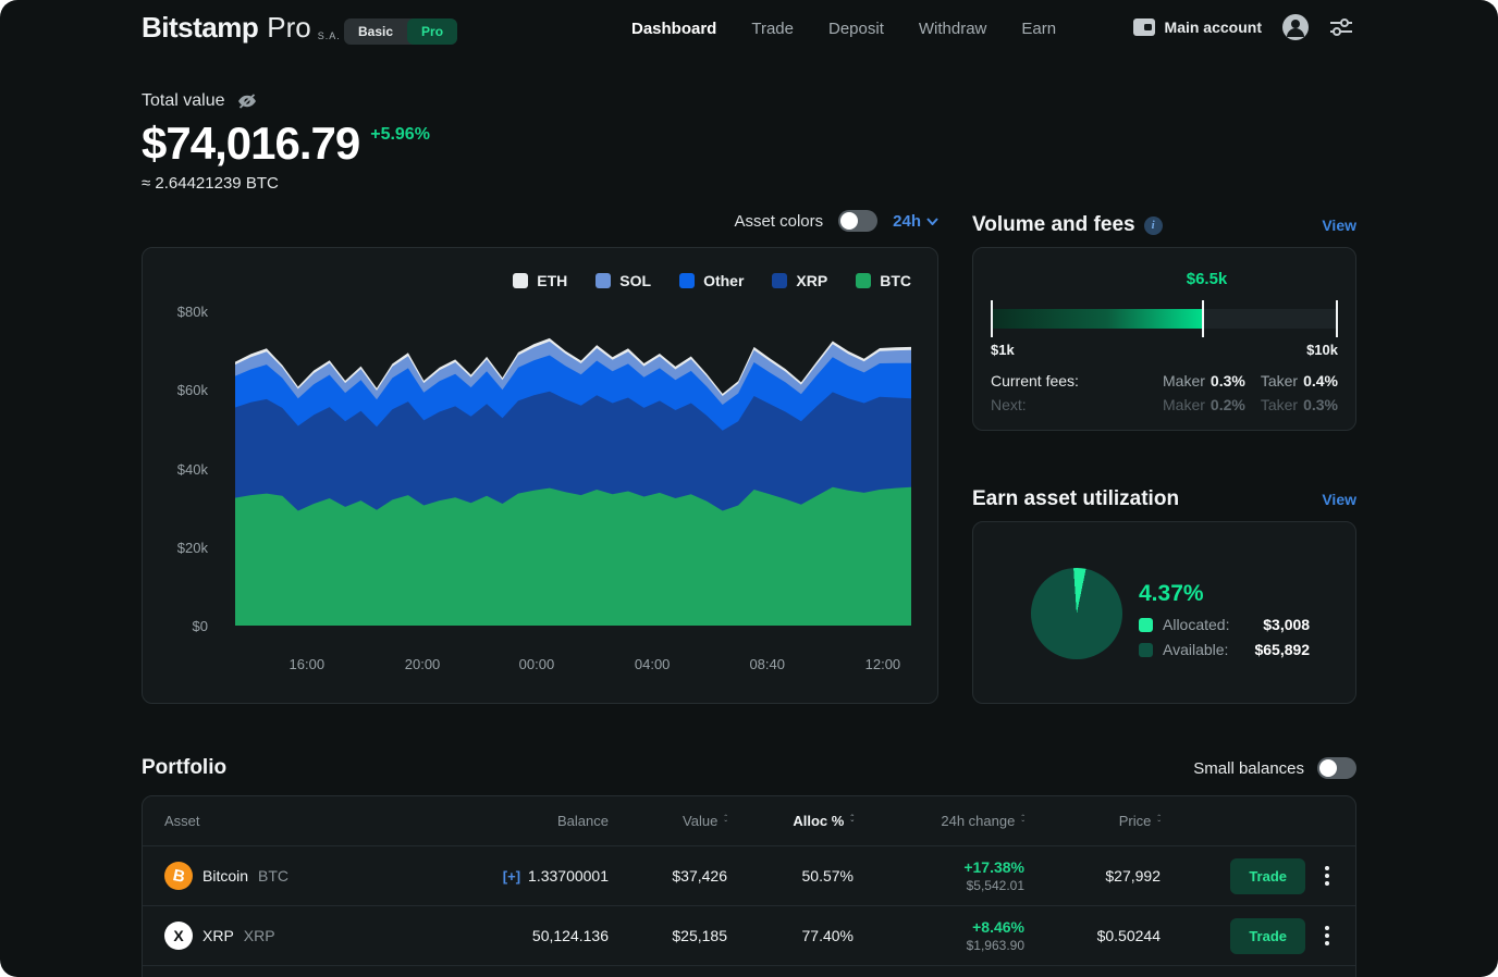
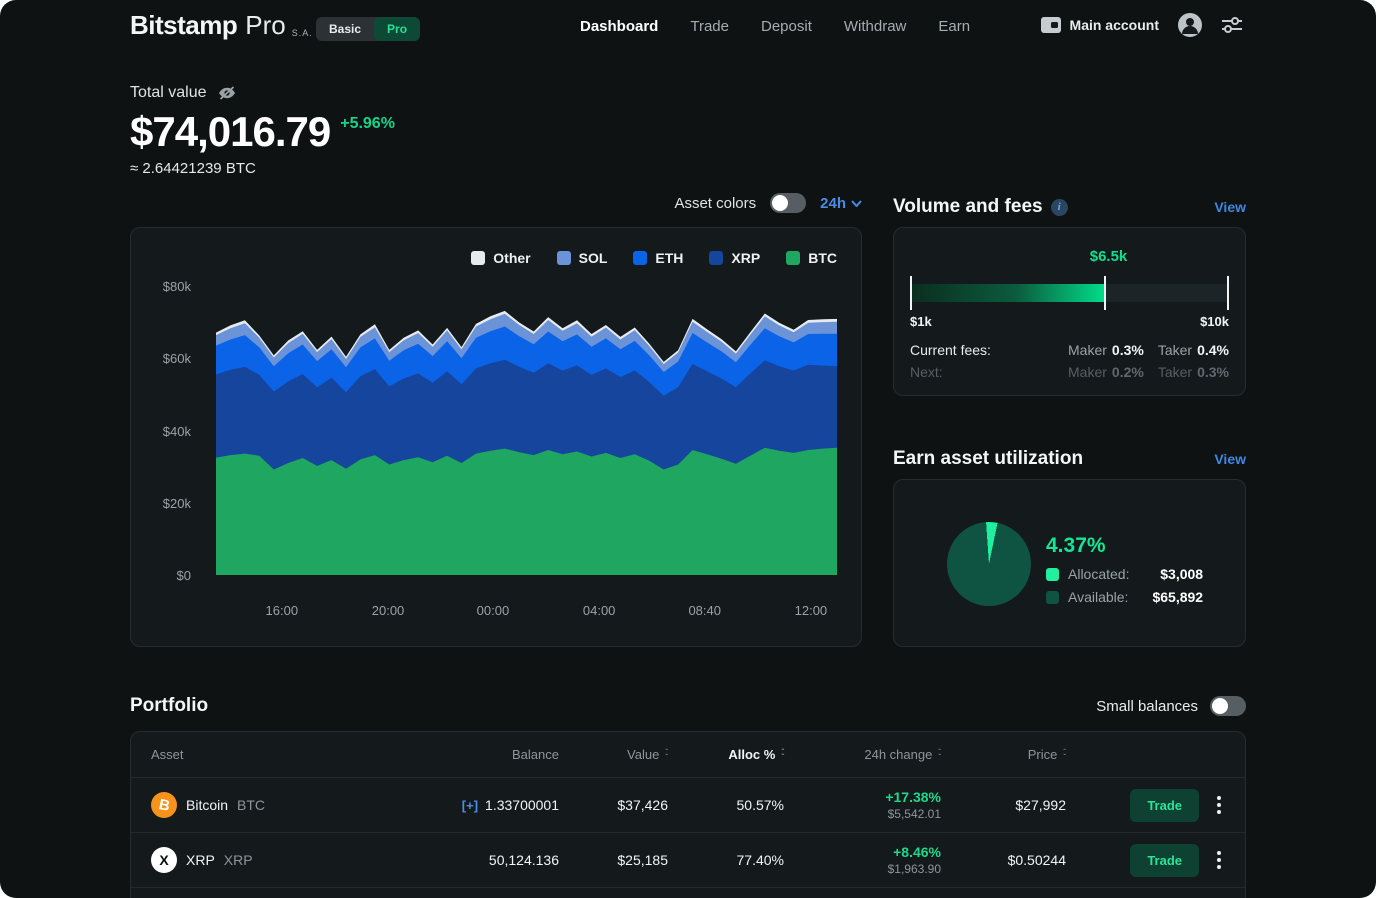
  Bitstamp
  Pro
  S.A.
  Basic
  Pro
  Dashboard
  Trade
  Deposit
  Withdraw
  Earn
  Main account
  Total value
  $74,016.79
  +5.96%
  ≈ 2.64421239 BTC
  Asset colors
  24h
- ETH
+ Other
  SOL
- Other
+ ETH
  XRP
  BTC
  $80k
  $60k
  $40k
  $20k
  $0
  16:00
  20:00
  00:00
  04:00
  08:40
  12:00
  Volume and fees
  i
  View
  $6.5k
  $1k
  $10k
  Current fees:
  Maker 0.3%
  Taker 0.4%
  Next:
  Maker 0.2%
  Taker 0.3%
  Earn asset utilization
  View
  4.37%
  Allocated:
  $3,008
  Available:
  $65,892
  Portfolio
  Small balances
  Asset
  Balance
  Value
  ˆ
  ˇ
  Alloc %
  ˆ
  ˇ
  24h change
  ˆ
  ˇ
  Price
  ˆ
  ˇ
  Bitcoin
  BTC
  [+]
  1.33700001
  $37,426
  50.57%
  +17.38%
  $5,542.01
  $27,992
  Trade
  X
  XRP
  XRP
  50,124.136
  $25,185
  77.40%
  +8.46%
  $1,963.90
  $0.50244
  Trade
